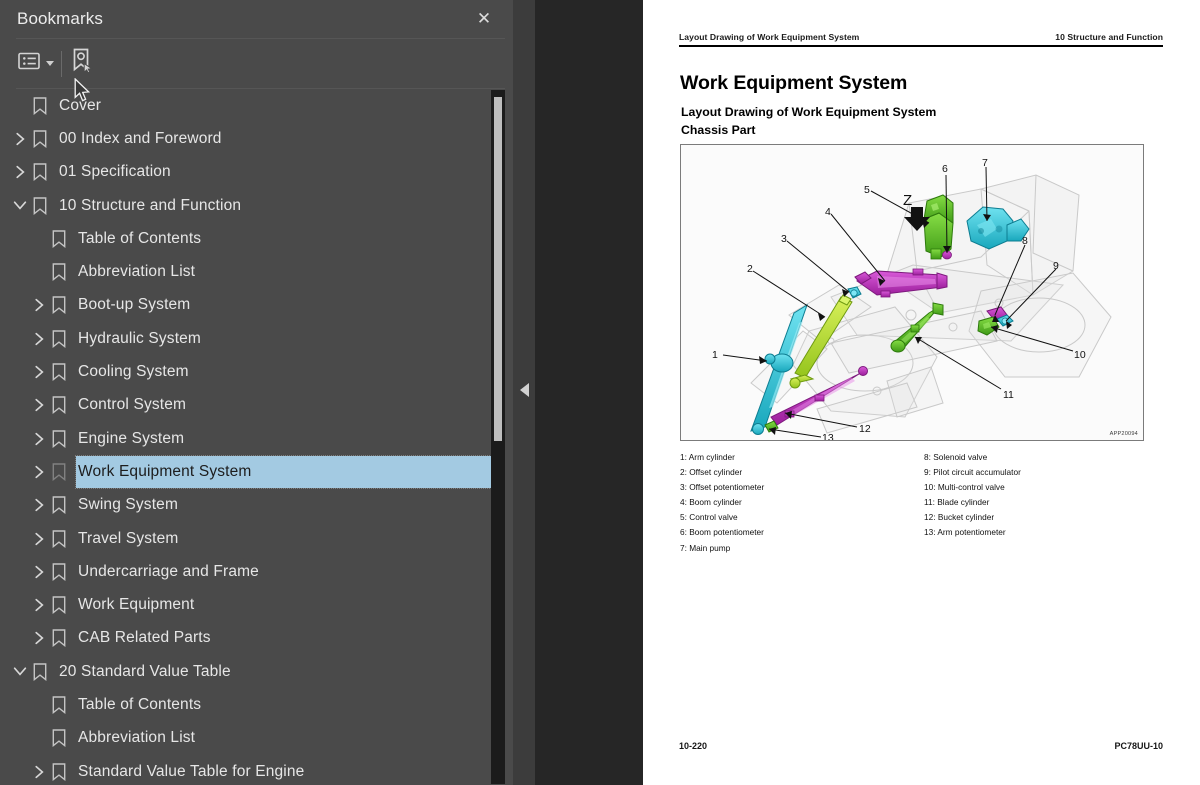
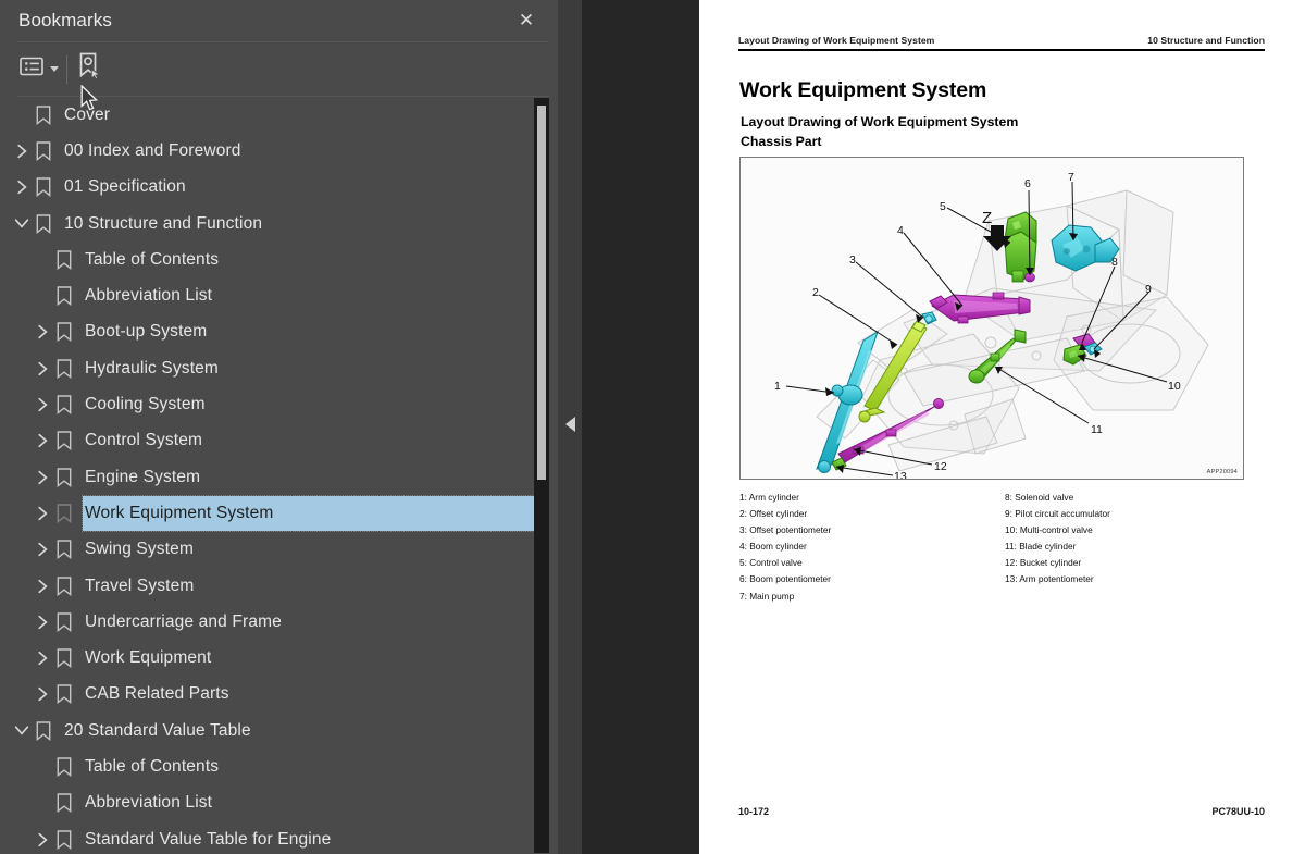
  Bookmarks
  ✕
  Cover
  00 Index and Foreword
  01 Specification
  10 Structure and Function
  Table of Contents
  Abbreviation List
  Boot-up System
  Hydraulic System
  Cooling System
  Control System
  Engine System
  Work Equipment System
  Swing System
  Travel System
  Undercarriage and Frame
  Work Equipment
  CAB Related Parts
  20 Standard Value Table
  Table of Contents
  Abbreviation List
  Standard Value Table for Engine
  Layout Drawing of Work Equipment System
  10 Structure and Function
  Work Equipment System
  Layout Drawing of Work Equipment System
  Chassis Part
  1
  2
  3
  4
  5
  6
  7
  8
  9
  10
  11
  12
  13
  Z
  1: Arm cylinder
  2: Offset cylinder
  3: Offset potentiometer
  4: Boom cylinder
  5: Control valve
  6: Boom potentiometer
  7: Main pump
  8: Solenoid valve
  9: Pilot circuit accumulator
  10: Multi-control valve
  11: Blade cylinder
  12: Bucket cylinder
  13: Arm potentiometer
- 10-220
+ 10-172
  PC78UU-10
